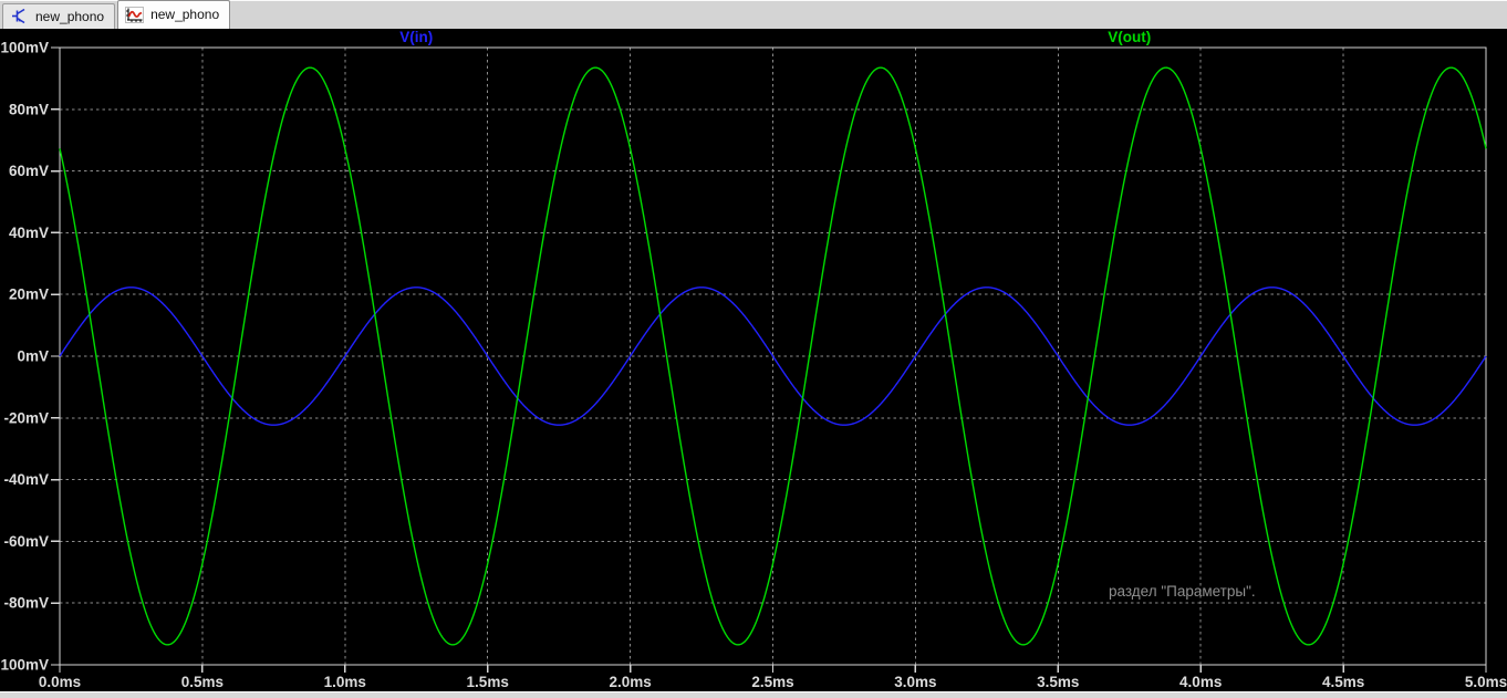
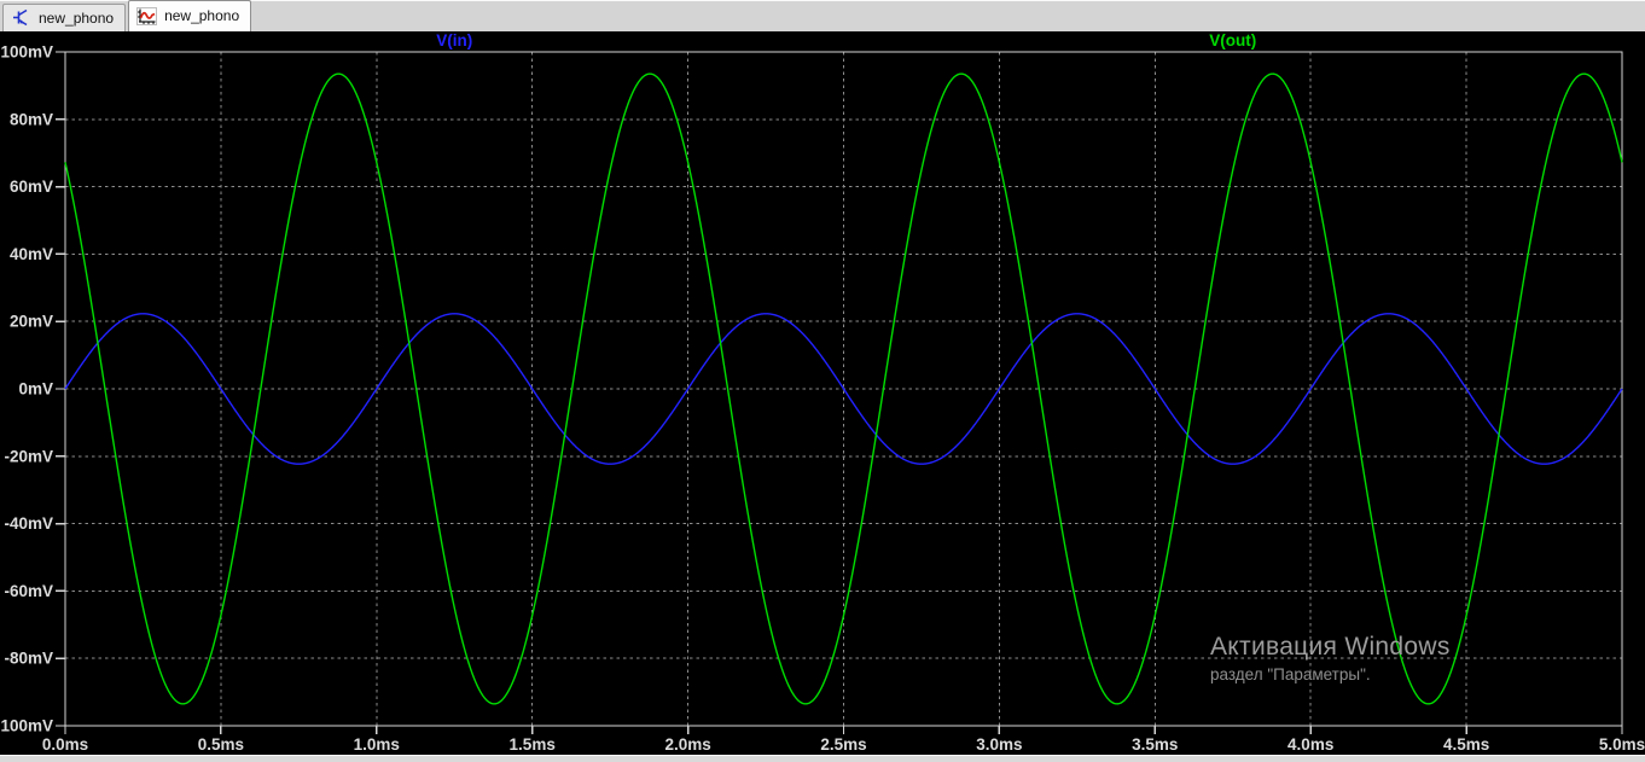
  new_phono
  new_phono
  100mV
  80mV
  60mV
  40mV
  20mV
  0mV
  -20mV
  -40mV
  -60mV
  -80mV
  100mV
  0.0ms
  0.5ms
  1.0ms
  1.5ms
  2.0ms
  2.5ms
  3.0ms
  3.5ms
  4.0ms
  4.5ms
  5.0ms
  V(in)
  V(out)
+ Активация Windows
  раздел "Параметры".
